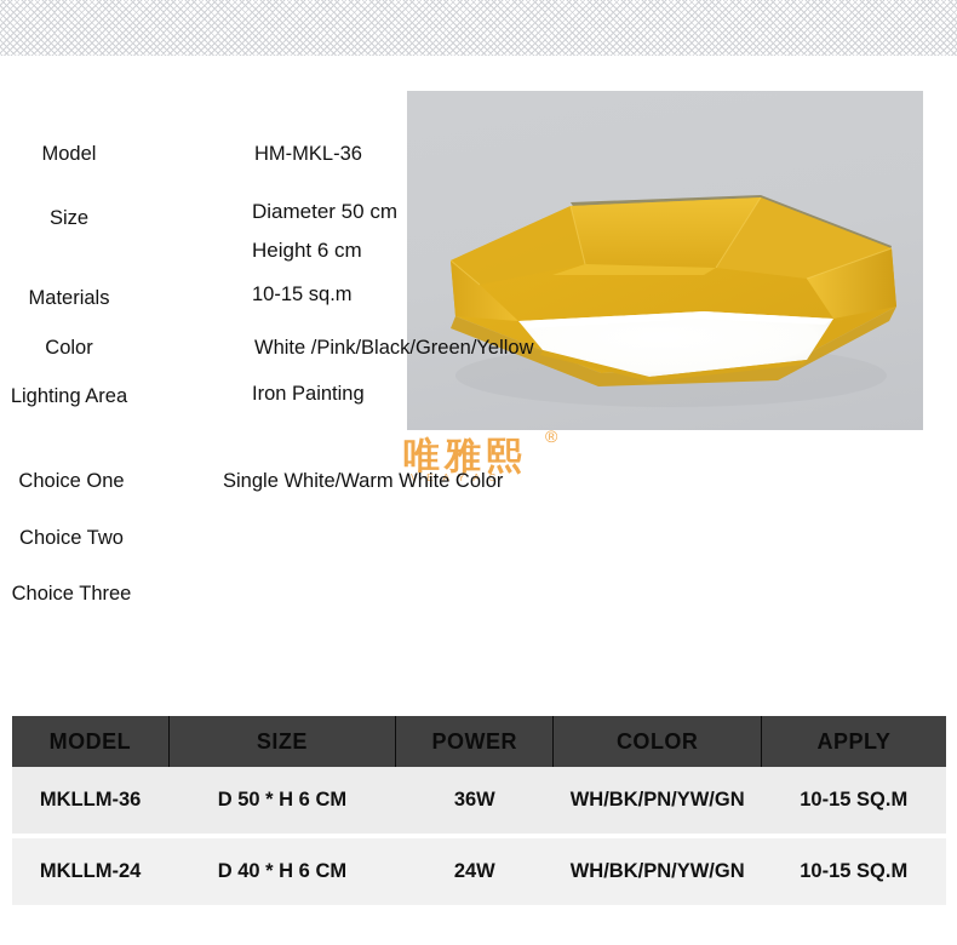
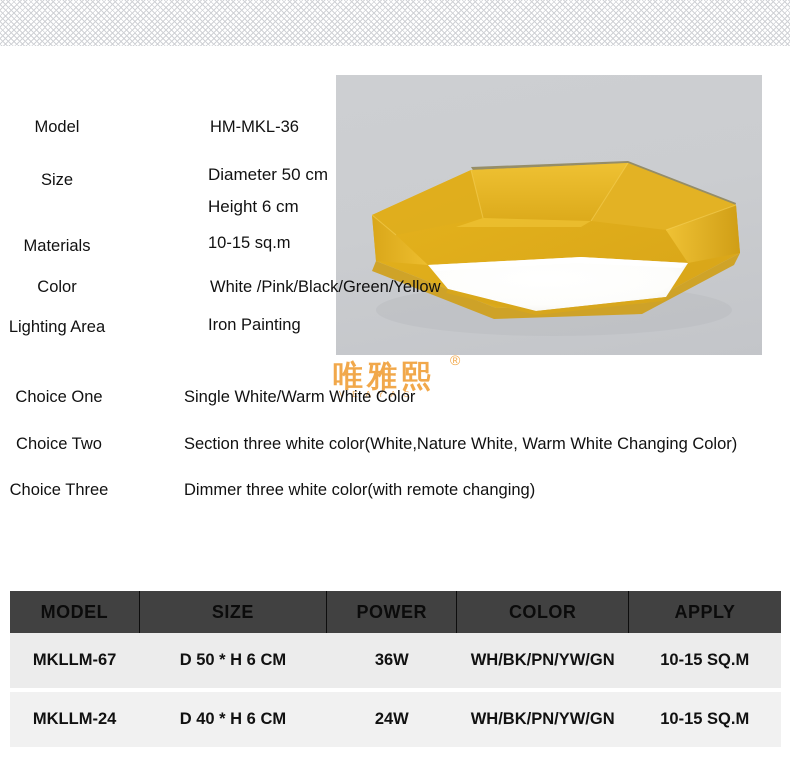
  Model
  HM-MKL-36
  Size
  Diameter 50 cm
  Height 6 cm
  Materials
  10-15 sq.m
  Color
  White /Pink/Black/Green/Yellow
  Lighting Area
  Iron Painting
  唯雅熙
  ®
  VEAYAS
  Choice One
  Single White/Warm White Color
  Choice Two
+ Section three white color(White,Nature White, Warm White Changing Color)
  Choice Three
+ Dimmer three white color(with remote changing)
  MODEL	SIZE	POWER	COLOR	APPLY
- MKLLM-36	D 50 * H 6 CM	36W	WH/BK/PN/YW/GN	10-15 SQ.M
+ MKLLM-67	D 50 * H 6 CM	36W	WH/BK/PN/YW/GN	10-15 SQ.M
  MKLLM-24	D 40 * H 6 CM	24W	WH/BK/PN/YW/GN	10-15 SQ.M
